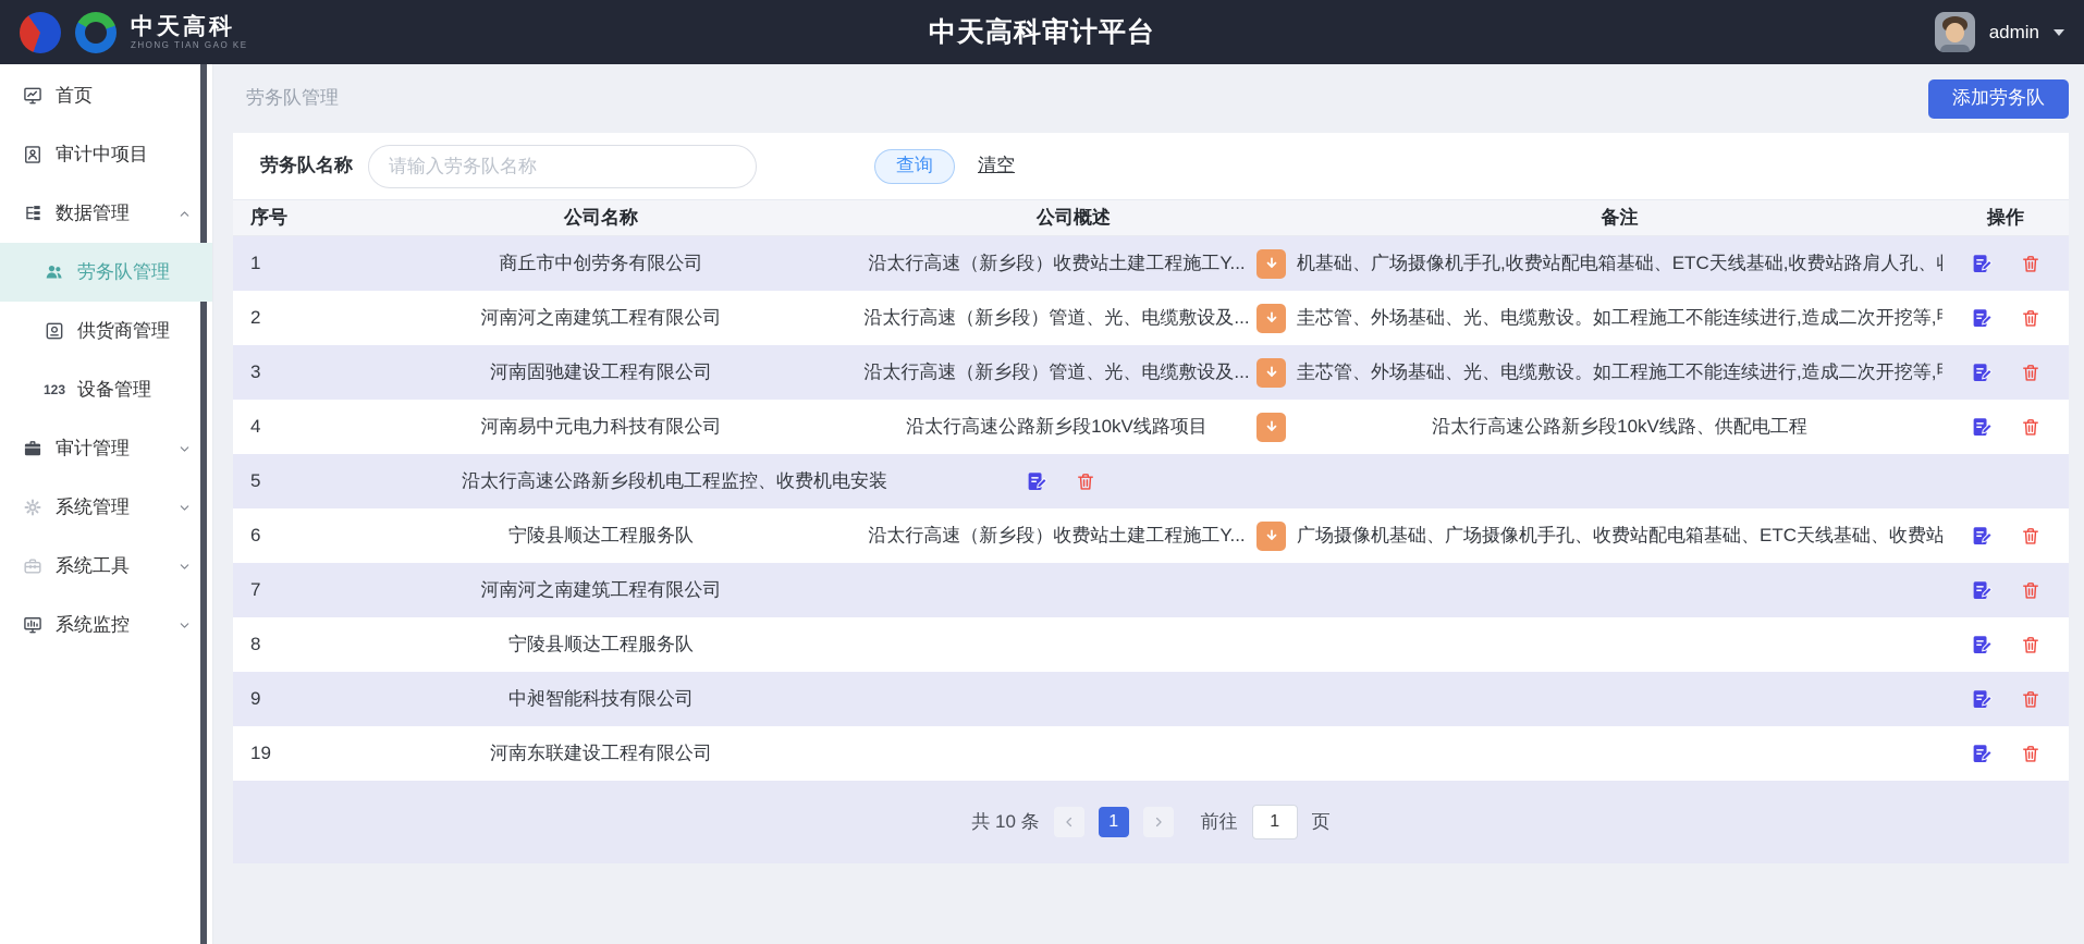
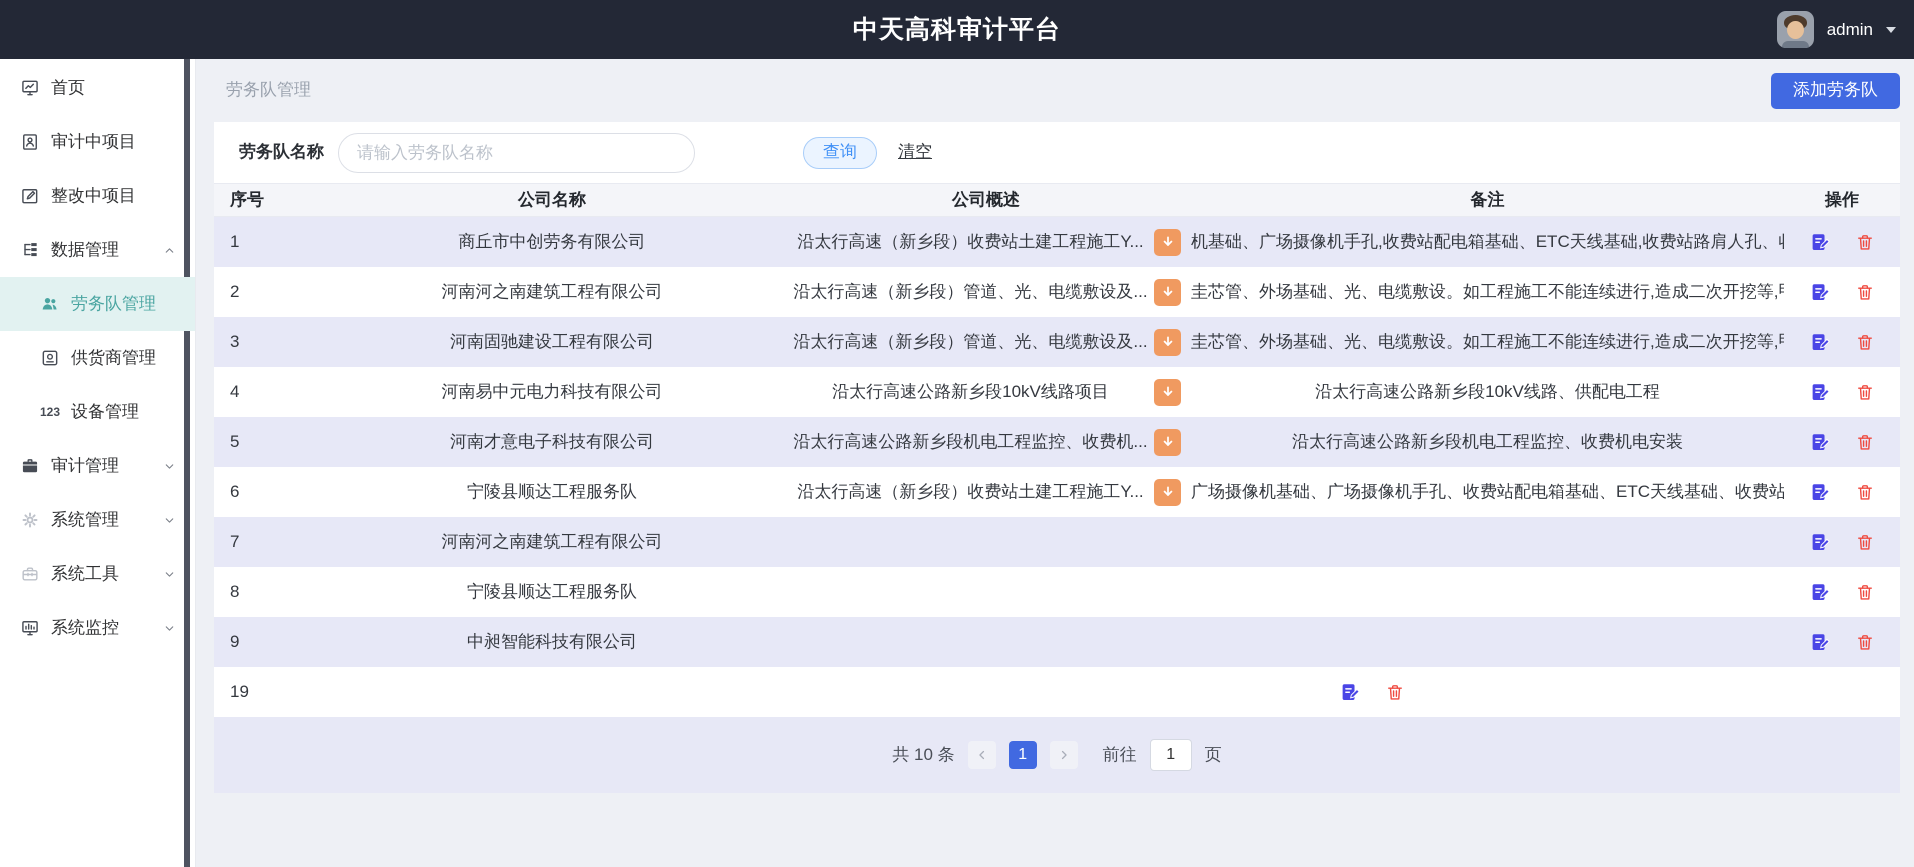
- 中天高科
- ZHONG TIAN GAO KE
  中天高科审计平台
  admin
  首页
  审计中项目
+ 整改中项目
  数据管理
  劳务队管理
  供货商管理
  123
  设备管理
  审计管理
  系统管理
  系统工具
  系统监控
  劳务队管理
  添加劳务队
  劳务队名称
  请输入劳务队名称
  查询
  清空
  序号
  公司名称
  公司概述
  备注
  操作
  1
  商丘市中创劳务有限公司
  沿太行高速（新乡段）收费站土建工程施工Y...
  机基础、广场摄像机手孔,收费站配电箱基础、ETC天线基础,收费站路肩人孔、
  2
  河南河之南建筑工程有限公司
  沿太行高速（新乡段）管道、光、电缆敷设及...
  圭芯管、外场基础、光、电缆敷设。如工程施工不能连续进行,造成二次开挖等,
  3
  河南固驰建设工程有限公司
  沿太行高速（新乡段）管道、光、电缆敷设及...
  圭芯管、外场基础、光、电缆敷设。如工程施工不能连续进行,造成二次开挖等,
  4
  河南易中元电力科技有限公司
  沿太行高速公路新乡段10kV线路项目
  沿太行高速公路新乡段10kV线路、供配电工程
  5
+ 河南才意电子科技有限公司
+ 沿太行高速公路新乡段机电工程监控、收费机...
  沿太行高速公路新乡段机电工程监控、收费机电安装
  6
  宁陵县顺达工程服务队
  沿太行高速（新乡段）收费站土建工程施工Y...
  广场摄像机基础、广场摄像机手孔、收费站配电箱基础、ETC天线基础、收费站
  7
  河南河之南建筑工程有限公司
  8
  宁陵县顺达工程服务队
  9
  中昶智能科技有限公司
  19
- 河南东联建设工程有限公司
  共 10 条
  1
  前往
  1
  页
